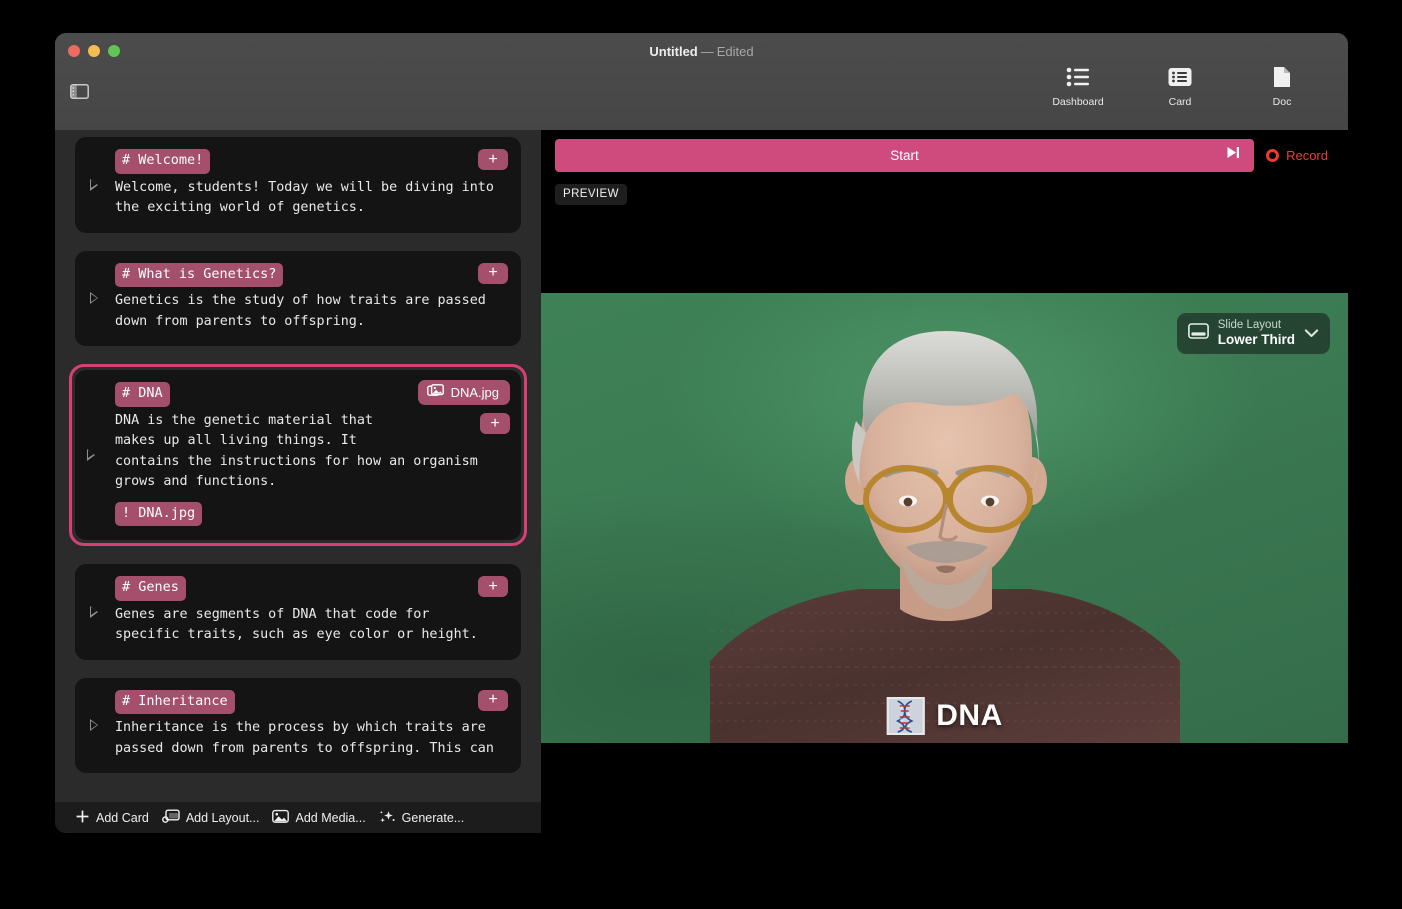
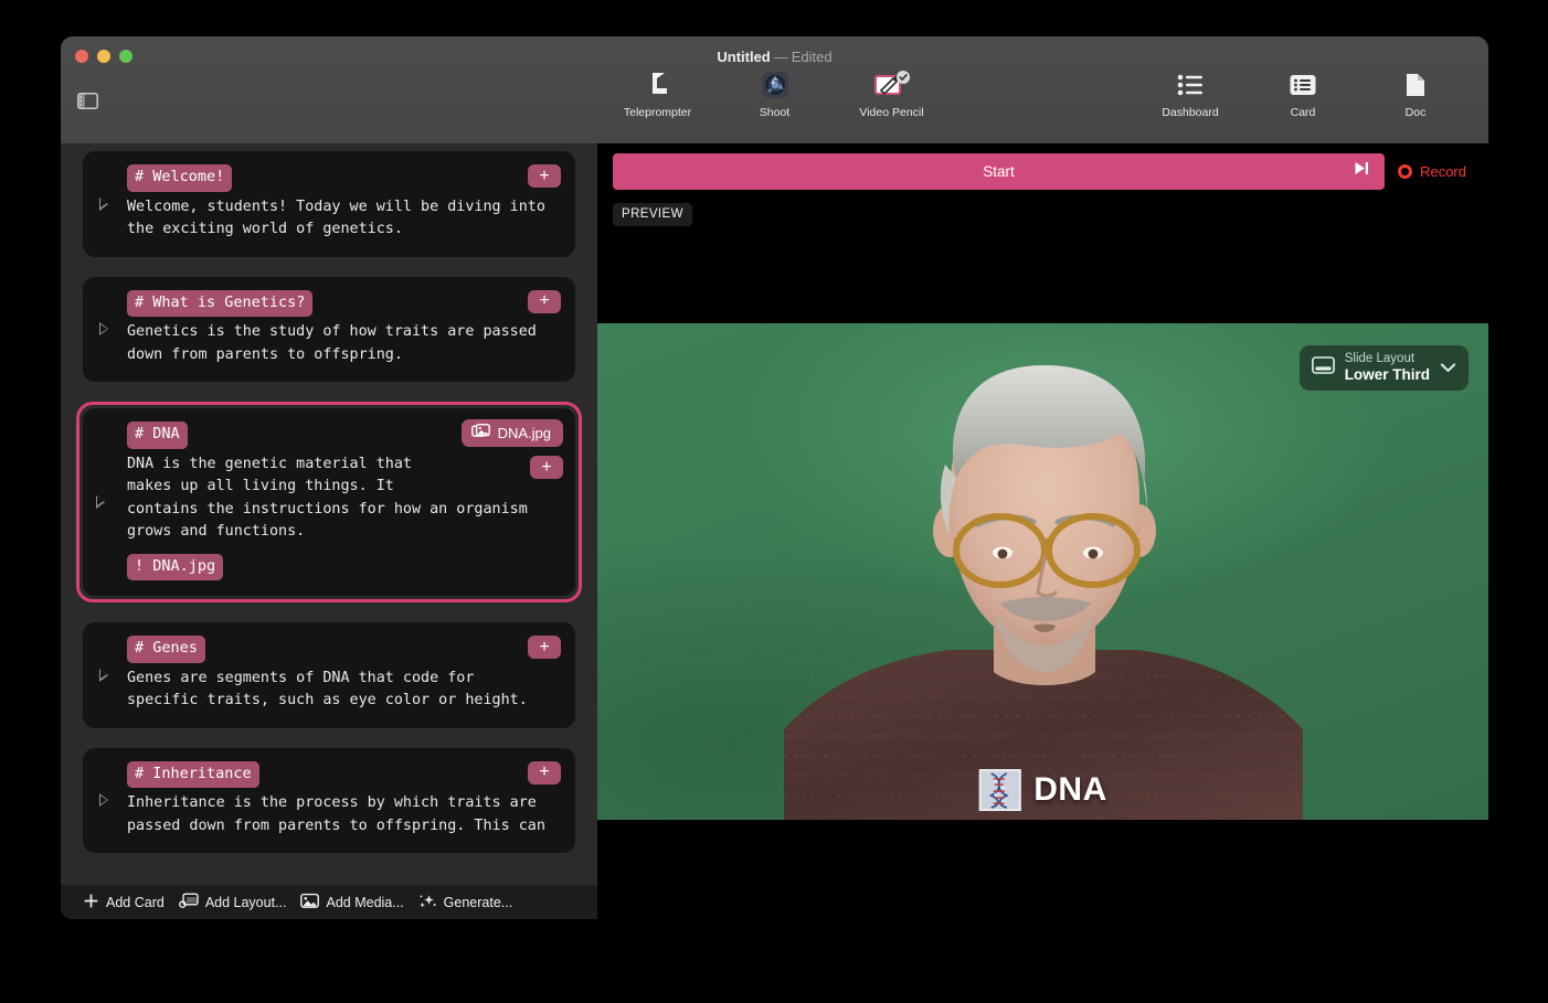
  Untitled — Edited
+ Teleprompter
+ Shoot
+ Video Pencil
  Dashboard
  Card
  Doc
  # Welcome!
  Welcome, students! Today we will be diving into
  the exciting world of genetics.
  +
  # What is Genetics?
  Genetics is the study of how traits are passed
  down from parents to offspring.
  +
  # DNA
  DNA is the genetic material that
  makes up all living things. It
  contains the instructions for how an organism
  grows and functions.
  ! DNA.jpg
  DNA.jpg
  +
  # Genes
  Genes are segments of DNA that code for
  specific traits, such as eye color or height.
  +
  # Inheritance
  Inheritance is the process by which traits are
  passed down from parents to offspring. This can
  +
  Add Card
  Add Layout...
  Add Media...
  Generate...
  Start
  Record
  PREVIEW
  Slide Layout
  Lower Third
  DNA
